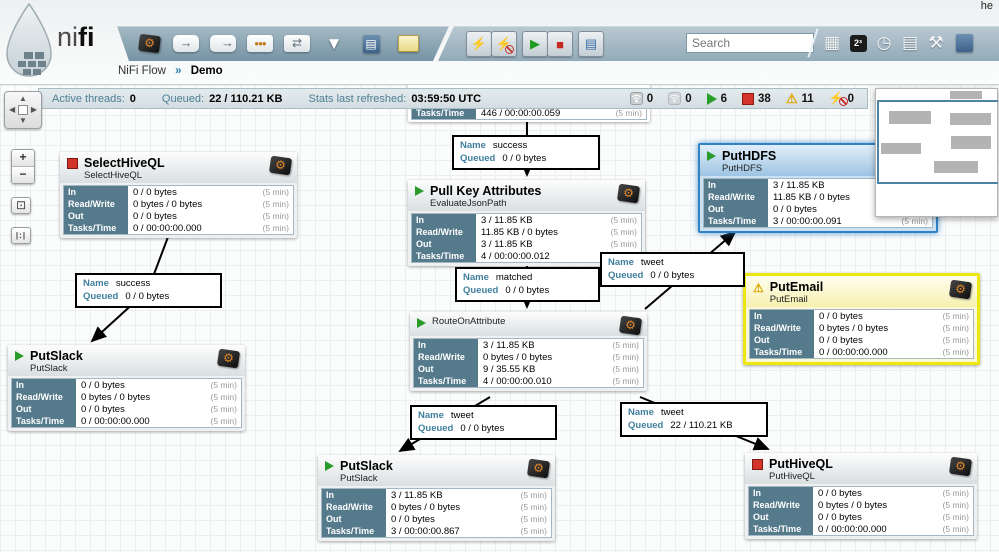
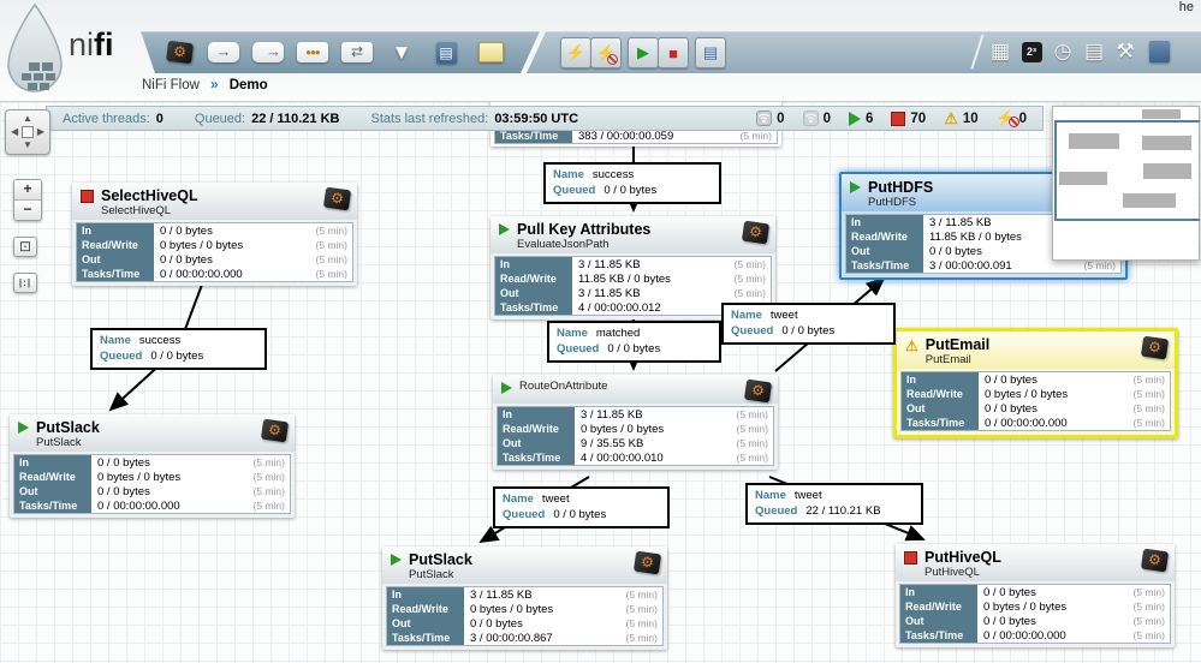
  nifi
  he
  →
  →
  ●●●
  ⇄
  ▼
  ▤
- Search
  ⚡
  ⚡
  ▶
  ■
  ▤
  ▦
  2³
  ◷
  ▤
  ⚒
  NiFi Flow » Demo
  Active threads:
  0
  Queued:
  22 / 110.21 KB
  Stats last refreshed:
  03:59:50 UTC
  0
  0
  6
- 38
+ 70
  ⚠
- 11
+ 10
  ⚡
  0
  Tasks/Time
- 446 / 00:00:00.059
+ 383 / 00:00:00.059
  (5 min)
  SelectHiveQL
  SelectHiveQL
  In
  0 / 0 bytes
  (5 min)
  Read/Write
  0 bytes / 0 bytes
  (5 min)
  Out
  0 / 0 bytes
  (5 min)
  Tasks/Time
  0 / 00:00:00.000
  (5 min)
  Pull Key Attributes
  EvaluateJsonPath
  In
  3 / 11.85 KB
  (5 min)
  Read/Write
  11.85 KB / 0 bytes
  (5 min)
  Out
  3 / 11.85 KB
  (5 min)
  Tasks/Time
  4 / 00:00:00.012
  PutHDFS
  PutHDFS
  In
  3 / 11.85 KB
  Read/Write
  11.85 KB / 0 bytes
  Out
  0 / 0 bytes
  Tasks/Time
  3 / 00:00:00.091
  (5 min)
  ⚠
  PutEmail
  PutEmail
  In
  0 / 0 bytes
  (5 min)
  Read/Write
  0 bytes / 0 bytes
  (5 min)
  Out
  0 / 0 bytes
  (5 min)
  Tasks/Time
  0 / 00:00:00.000
  (5 min)
  RouteOnAttribute
  In
  3 / 11.85 KB
  (5 min)
  Read/Write
  0 bytes / 0 bytes
  (5 min)
  Out
  9 / 35.55 KB
  (5 min)
  Tasks/Time
  4 / 00:00:00.010
  (5 min)
  PutSlack
  PutSlack
  In
  0 / 0 bytes
  (5 min)
  Read/Write
  0 bytes / 0 bytes
  (5 min)
  Out
  0 / 0 bytes
  (5 min)
  Tasks/Time
  0 / 00:00:00.000
  (5 min)
  PutSlack
  PutSlack
  In
  3 / 11.85 KB
  (5 min)
  Read/Write
  0 bytes / 0 bytes
  (5 min)
  Out
  0 / 0 bytes
  (5 min)
  Tasks/Time
  3 / 00:00:00.867
  (5 min)
  PutHiveQL
  PutHiveQL
  In
  0 / 0 bytes
  (5 min)
  Read/Write
  0 bytes / 0 bytes
  (5 min)
  Out
  0 / 0 bytes
  (5 min)
  Tasks/Time
  0 / 00:00:00.000
  (5 min)
  Name success
  Queued 0 / 0 bytes
  Name success
  Queued 0 / 0 bytes
  Name matched
  Queued 0 / 0 bytes
  Name tweet
  Queued 0 / 0 bytes
  Name tweet
  Queued 0 / 0 bytes
  Name tweet
  Queued 22 / 110.21 KB
  ▲
  ◀
  ▶
  ▼
  +
  −
  ⊡
  |:|
